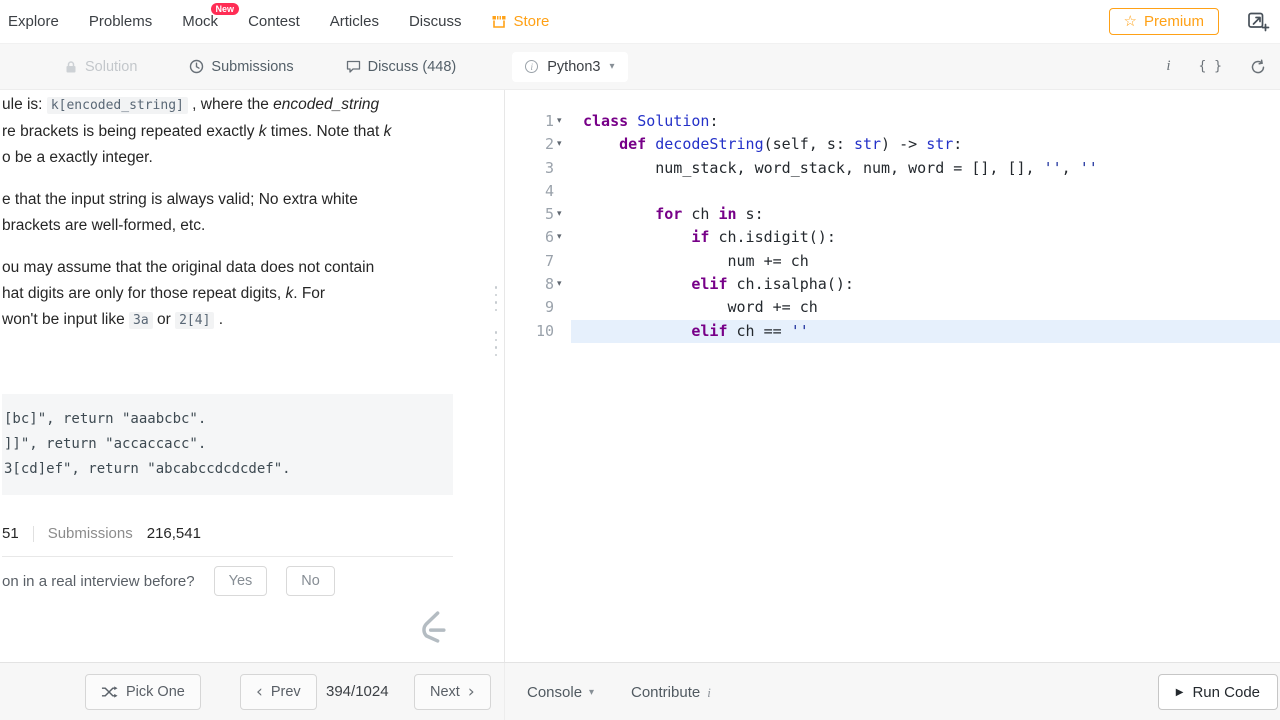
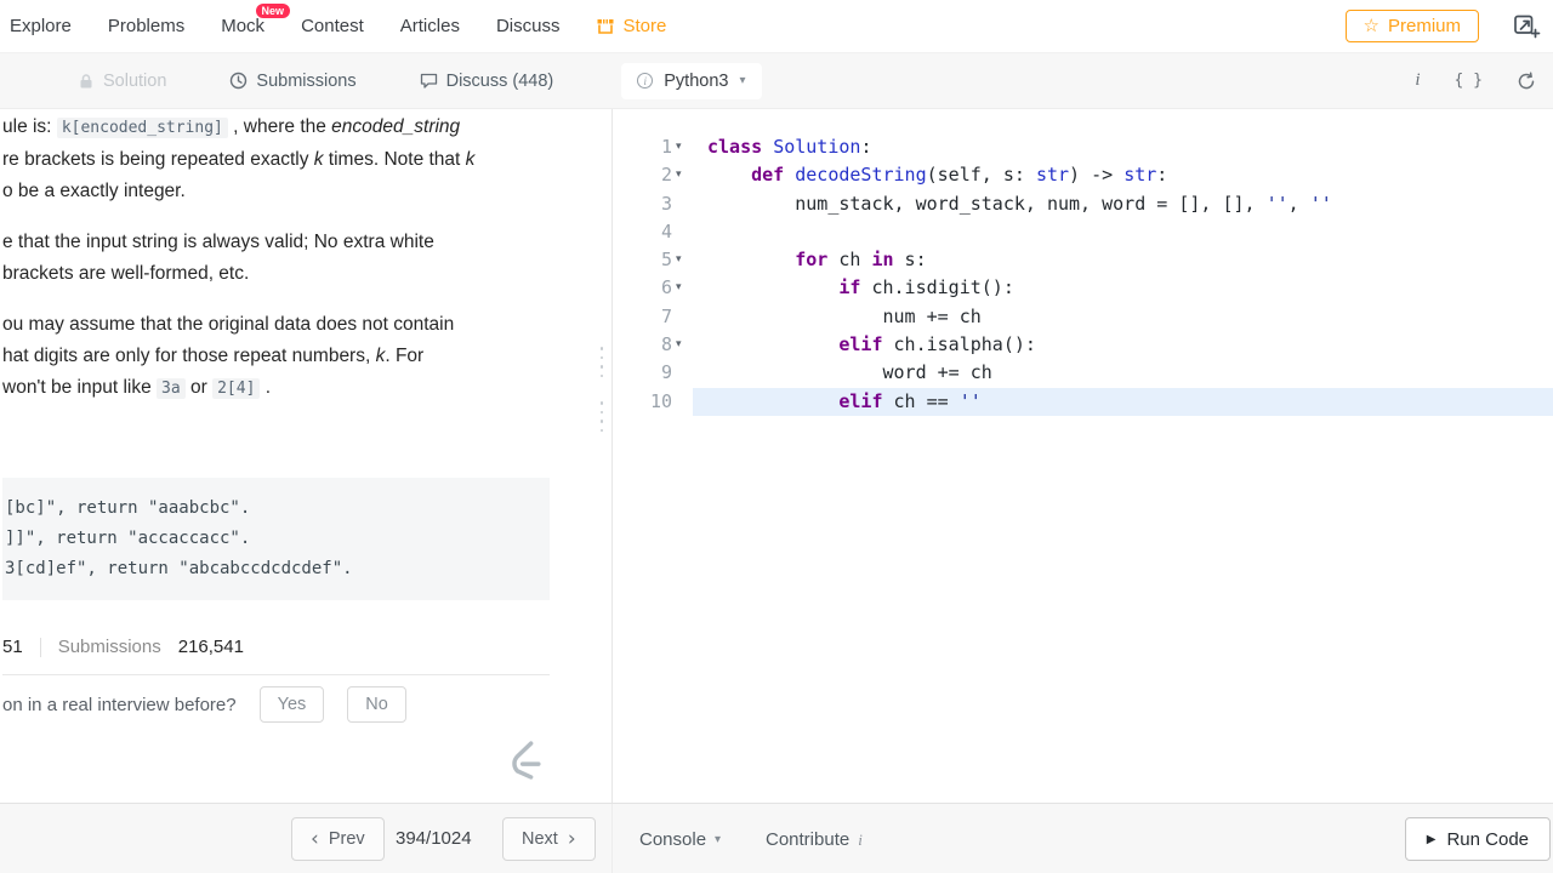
  Explore
  Problems
  Mock
  New
  Contest
  Articles
  Discuss
  Store
  ☆
  Premium
  Solution
  Submissions
  Discuss (448)
  i
  Python3
  ▾
  i
  { }
  ule is: k[encoded_string] , where the encoded_string
  re brackets is being repeated exactly k times. Note that k
  o be a exactly integer.
  e that the input string is always valid; No extra white
  brackets are well-formed, etc.
  ou may assume that the original data does not contain
- hat digits are only for those repeat digits, k. For
+ hat digits are only for those repeat numbers, k. For
  won't be input like 3a or 2[4] .
  [bc]", return "aaabcbc".
  ]]", return "accaccacc".
  3[cd]ef", return "abcabccdcdcdef".
  51
  Submissions
  216,541
  on in a real interview before?
  Yes
  No
  1
  ▾
  class Solution:
  2
  ▾
  def decodeString(self, s: str) -> str:
  3
  num_stack, word_stack, num, word = [], [], '', ''
  4
  5
  ▾
  for ch in s:
  6
  ▾
  if ch.isdigit():
  7
  num += ch
  8
  ▾
  elif ch.isalpha():
  9
  word += ch
  10
  elif ch == ''
- Pick One
  ‹
  Prev
  394/1024
  Next
  ›
  Console
  ▾
  Contribute
  i
  ▶
  Run Code
